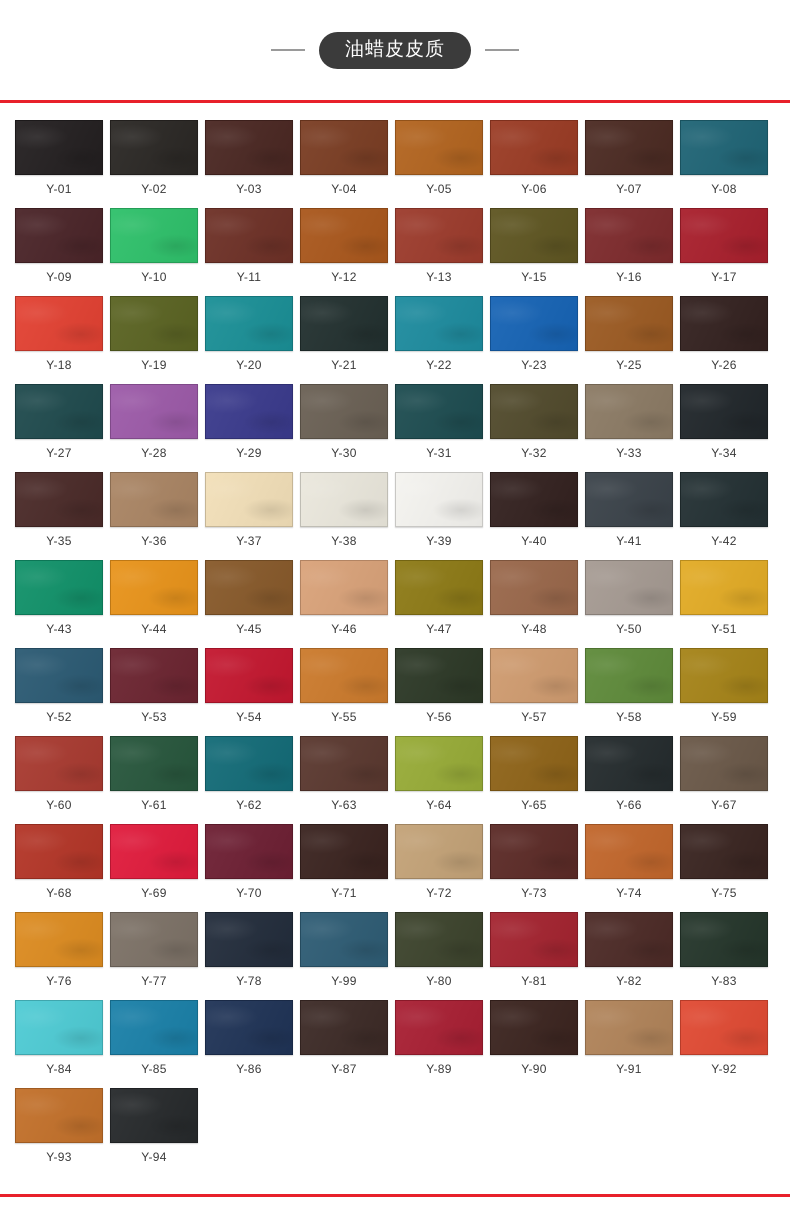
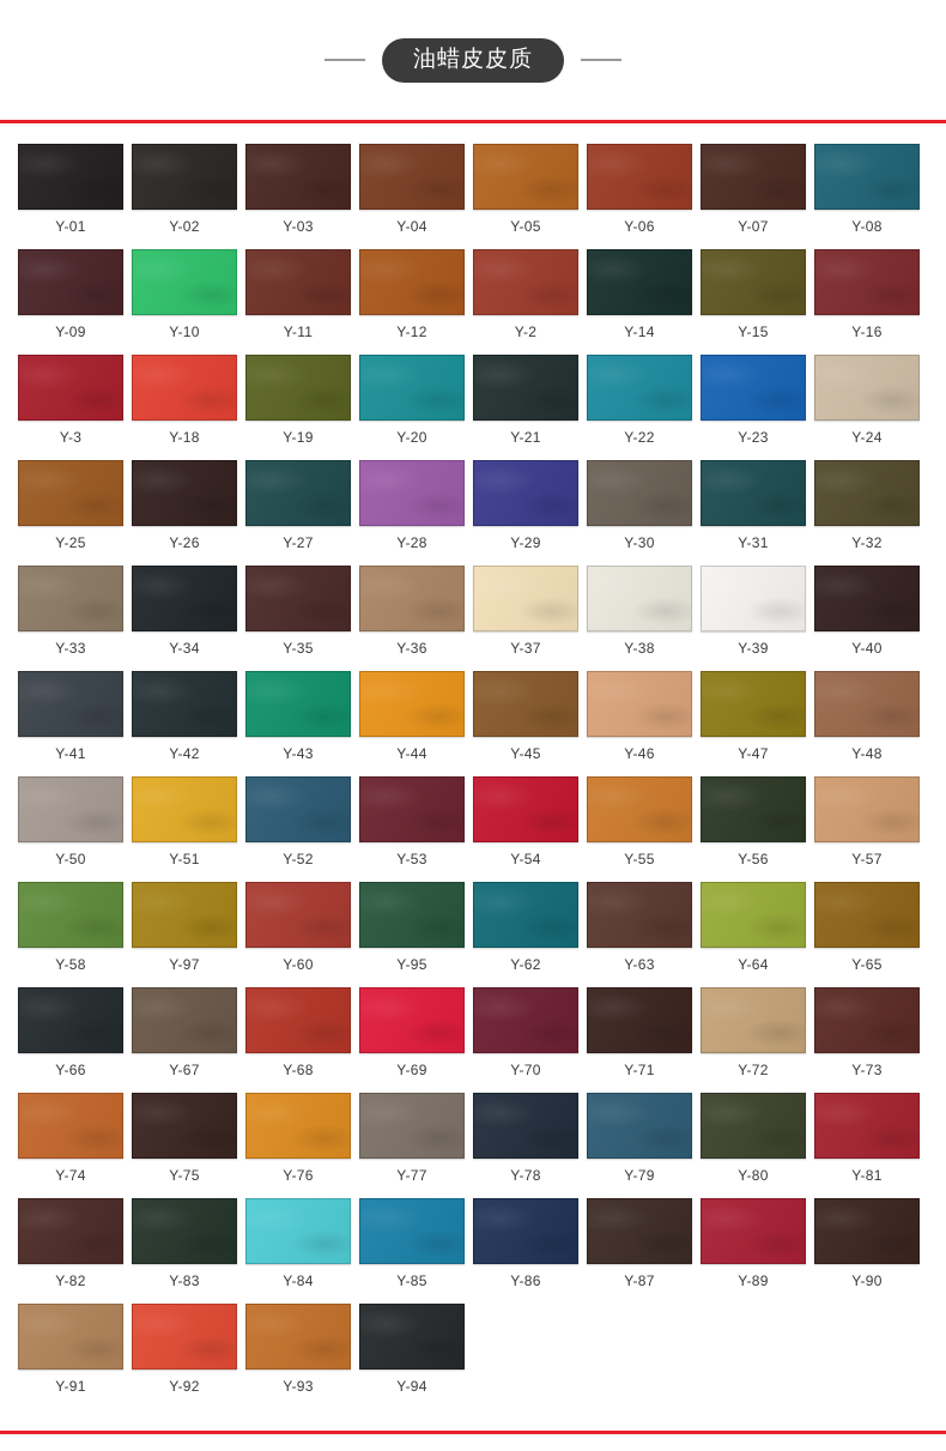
  油蜡皮皮质
  Y-01
  Y-02
  Y-03
  Y-04
  Y-05
  Y-06
  Y-07
  Y-08
  Y-09
  Y-10
  Y-11
  Y-12
- Y-13
+ Y-2
+ Y-14
  Y-15
  Y-16
- Y-17
+ Y-3
  Y-18
  Y-19
  Y-20
  Y-21
  Y-22
  Y-23
+ Y-24
  Y-25
  Y-26
  Y-27
  Y-28
  Y-29
  Y-30
  Y-31
  Y-32
  Y-33
  Y-34
  Y-35
  Y-36
  Y-37
  Y-38
  Y-39
  Y-40
  Y-41
  Y-42
  Y-43
  Y-44
  Y-45
  Y-46
  Y-47
  Y-48
  Y-50
  Y-51
  Y-52
  Y-53
  Y-54
  Y-55
  Y-56
  Y-57
  Y-58
- Y-59
+ Y-97
  Y-60
- Y-61
+ Y-95
  Y-62
  Y-63
  Y-64
  Y-65
  Y-66
  Y-67
  Y-68
  Y-69
  Y-70
  Y-71
  Y-72
  Y-73
  Y-74
  Y-75
  Y-76
  Y-77
  Y-78
- Y-99
+ Y-79
  Y-80
  Y-81
  Y-82
  Y-83
  Y-84
  Y-85
  Y-86
  Y-87
  Y-89
  Y-90
  Y-91
  Y-92
  Y-93
  Y-94
